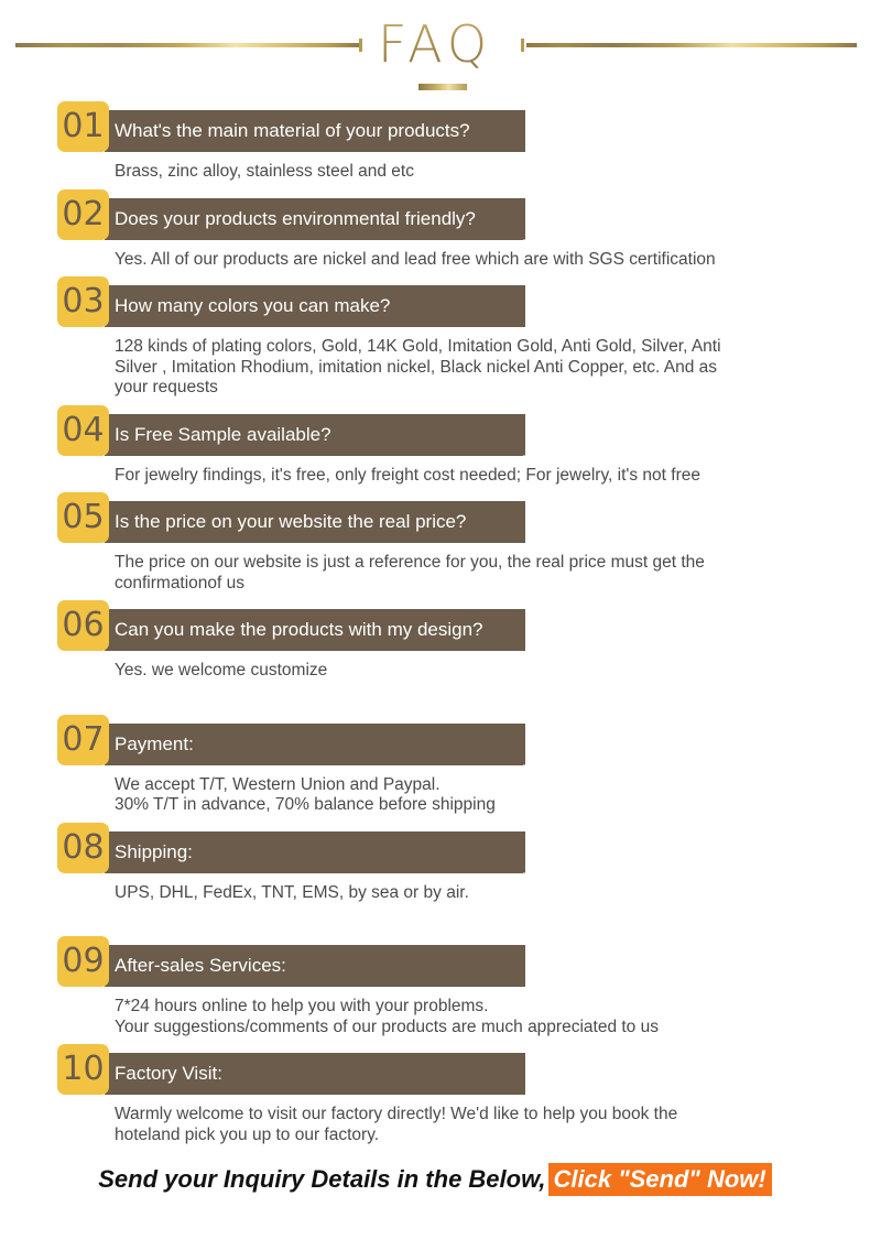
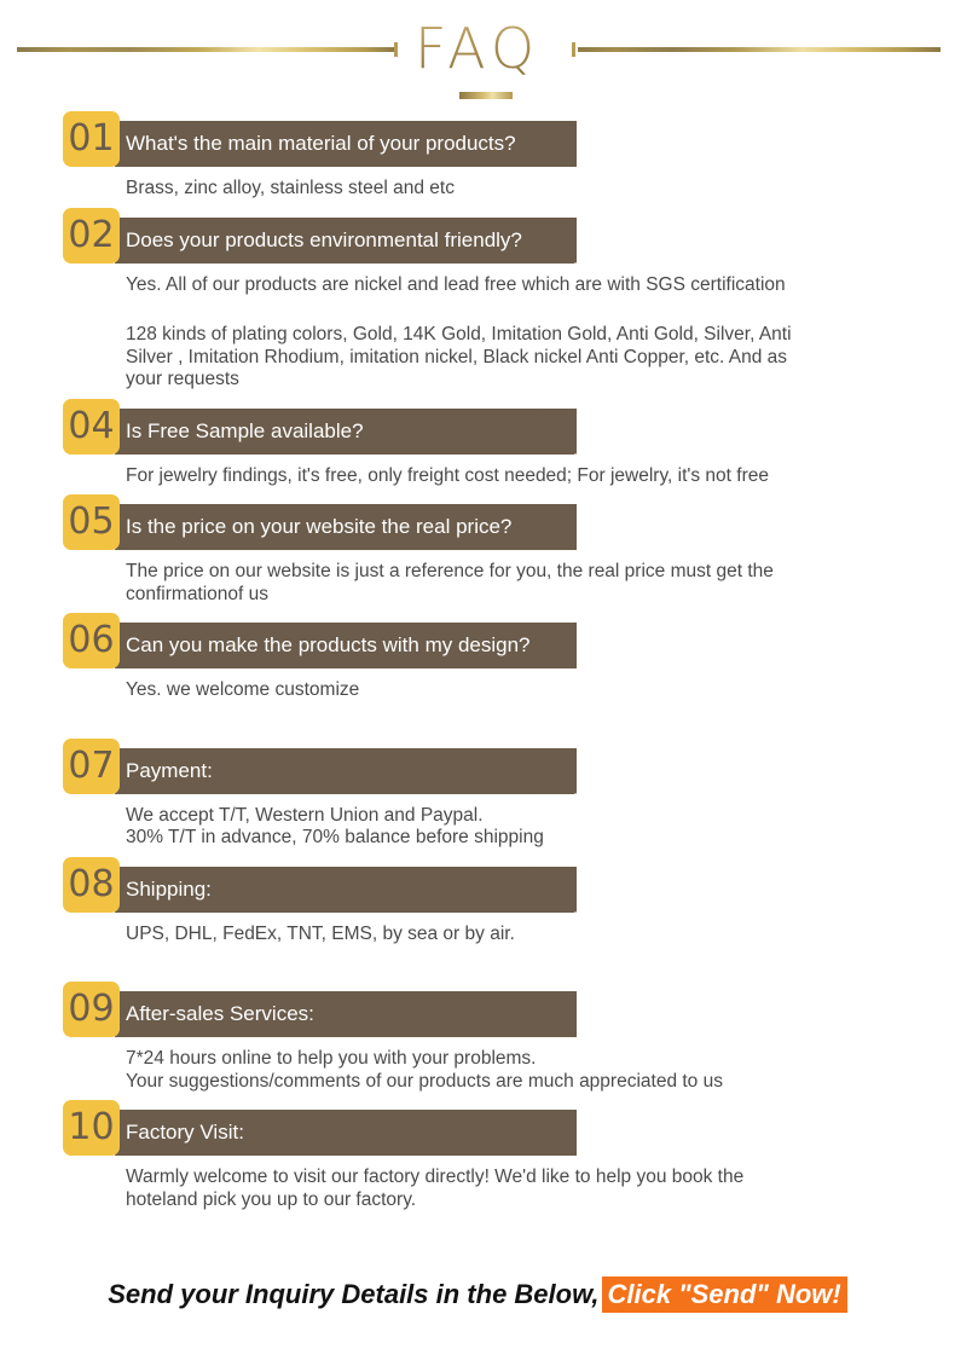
  FAQ
  01
  What's the main material of your products?
  Brass, zinc alloy, stainless steel and etc
  02
  Does your products environmental friendly?
  Yes. All of our products are nickel and lead free which are with SGS certification
- 03
- How many colors you can make?
  128 kinds of plating colors, Gold, 14K Gold, Imitation Gold, Anti Gold, Silver, Anti Silver , Imitation Rhodium, imitation nickel, Black nickel Anti Copper, etc. And as your requests
  04
  Is Free Sample available?
  For jewelry findings, it's free, only freight cost needed; For jewelry, it's not free
  05
  Is the price on your website the real price?
  The price on our website is just a reference for you, the real price must get the confirmationof us
  06
  Can you make the products with my design?
  Yes. we welcome customize
  07
  Payment:
  We accept T/T, Western Union and Paypal.
  30% T/T in advance, 70% balance before shipping
  08
  Shipping:
  UPS, DHL, FedEx, TNT, EMS, by sea or by air.
  09
  After-sales Services:
  7*24 hours online to help you with your problems.
  Your suggestions/comments of our products are much appreciated to us
  10
  Factory Visit:
  Warmly welcome to visit our factory directly! We'd like to help you book the hoteland pick you up to our factory.
  Send your Inquiry Details in the Below, Click "Send" Now!
